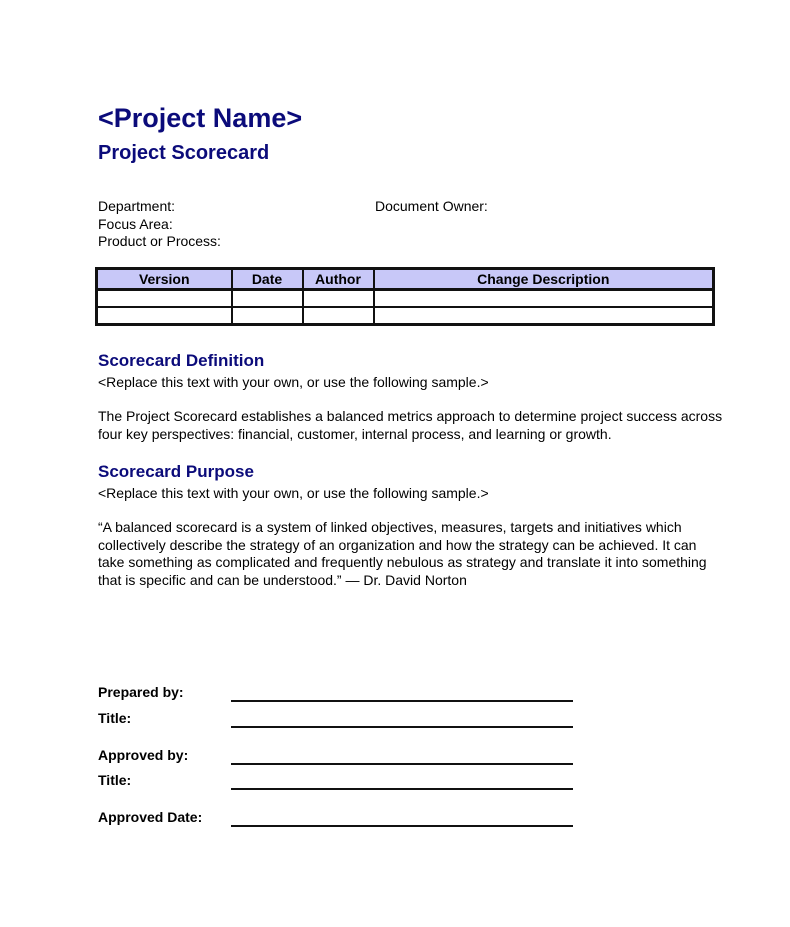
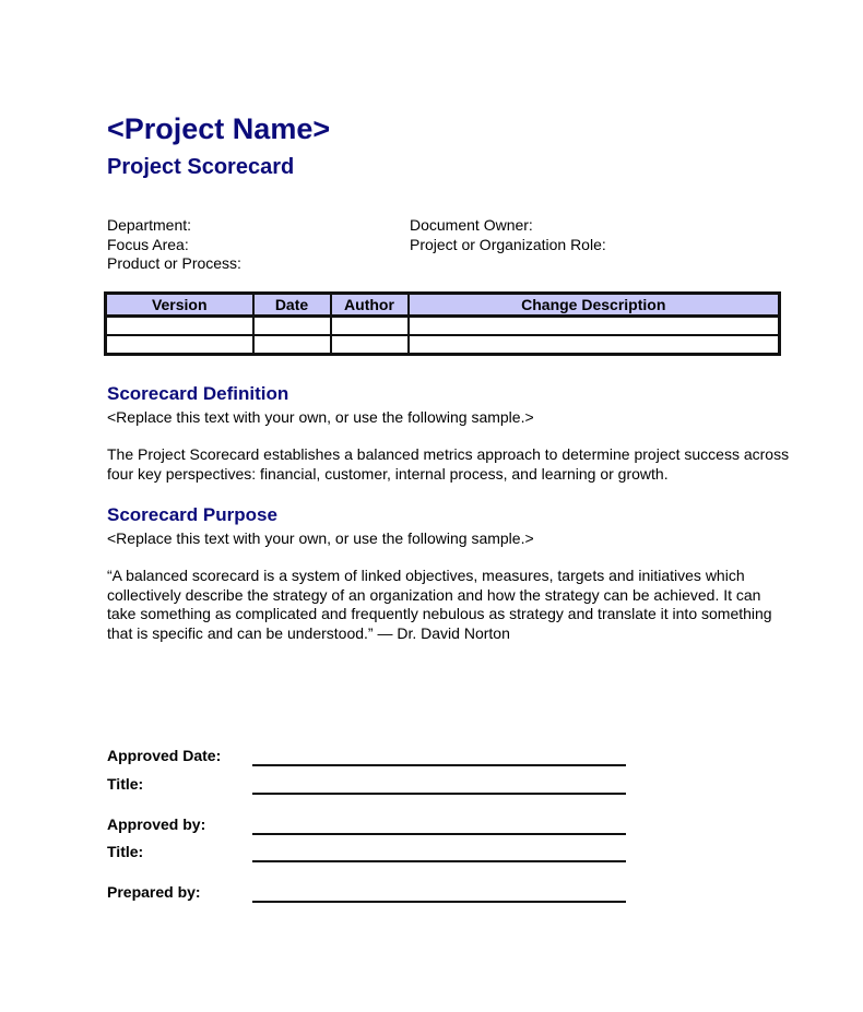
  <Project Name>
  Project Scorecard
  Department:
  Focus Area:
  Product or Process:
  Document Owner:
+ Project or Organization Role:
  Version	Date	Author	Change Description
  Scorecard Definition
  <Replace this text with your own, or use the following sample.>
  The Project Scorecard establishes a balanced metrics approach to determine project success across four key perspectives: financial, customer, internal process, and learning or growth.
  Scorecard Purpose
  <Replace this text with your own, or use the following sample.>
  “A balanced scorecard is a system of linked objectives, measures, targets and initiatives which collectively describe the strategy of an organization and how the strategy can be achieved. It can take something as complicated and frequently nebulous as strategy and translate it into something that is specific and can be understood.” — Dr. David Norton
- Prepared by:
+ Approved Date:
  Title:
  Approved by:
  Title:
- Approved Date:
+ Prepared by:
